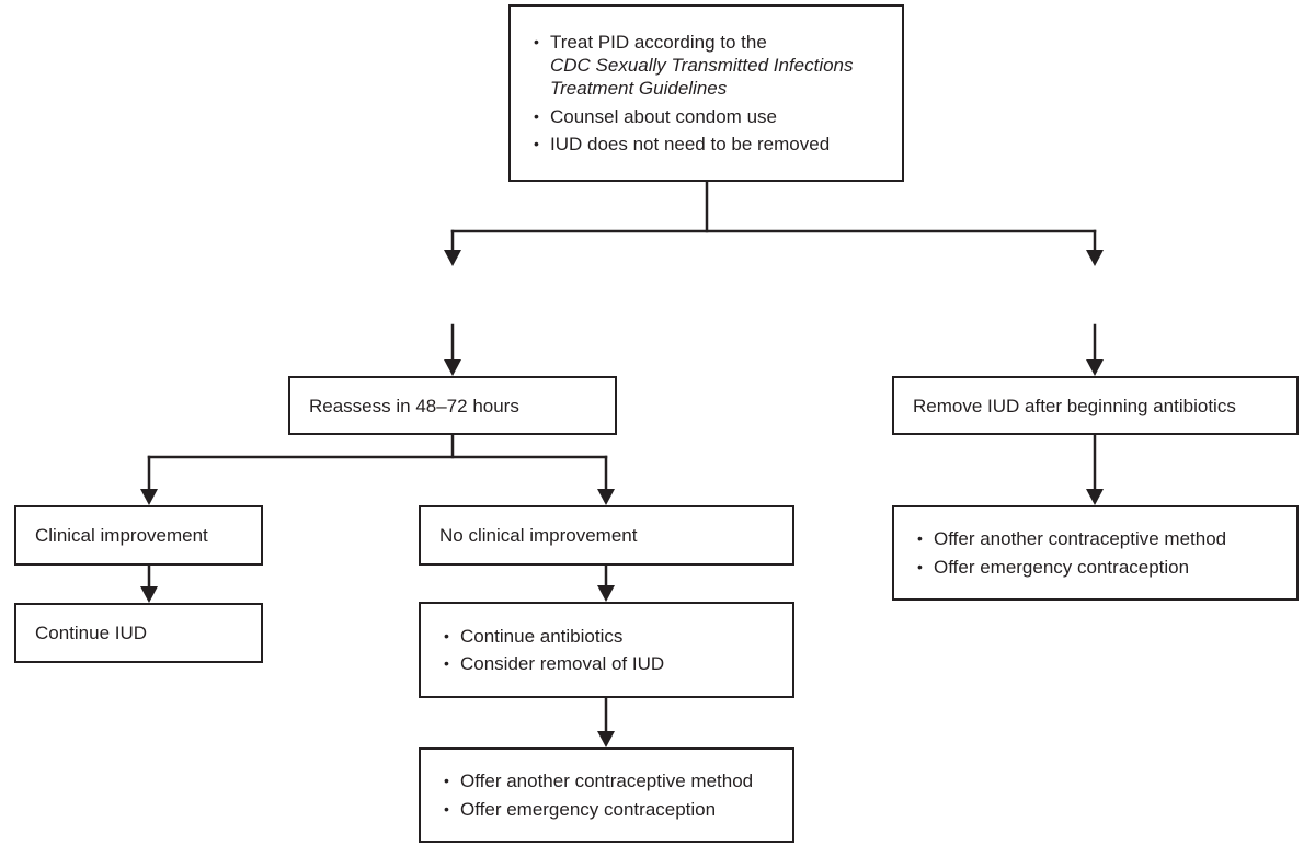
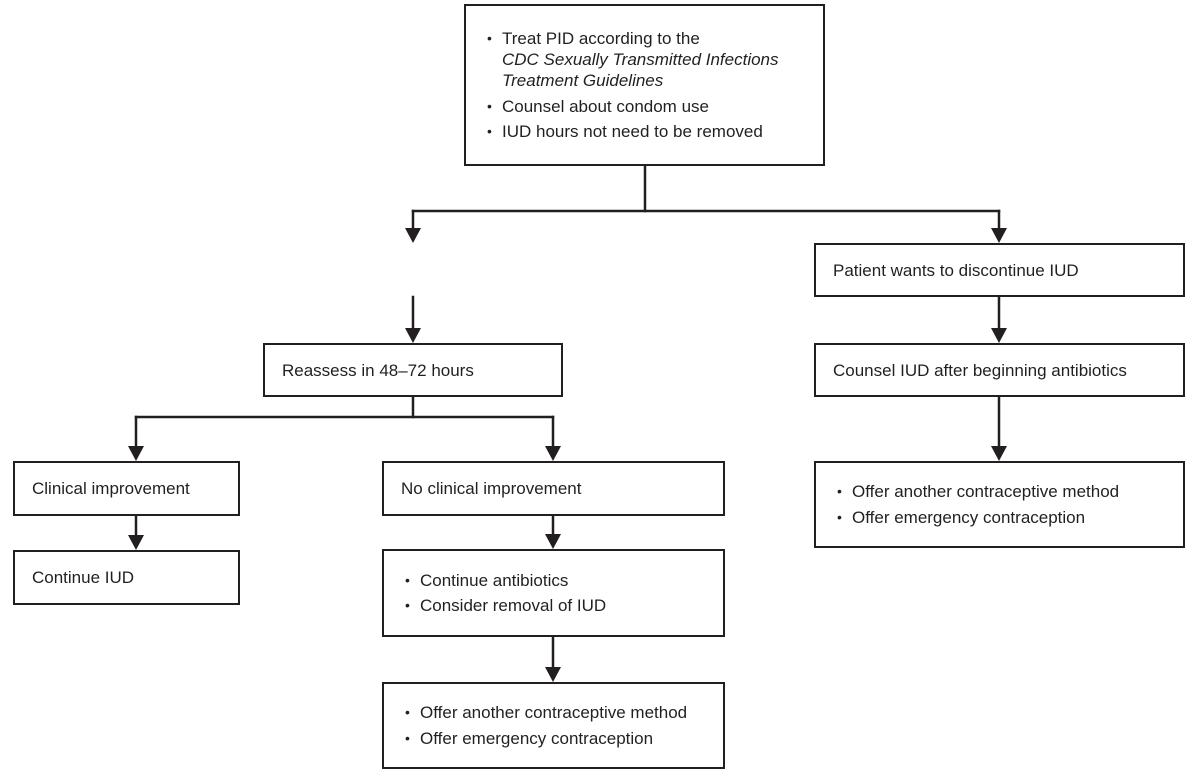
  •
  Treat PID according to the
  CDC Sexually Transmitted Infections Treatment Guidelines
  •
  Counsel about condom use
  •
- IUD does not need to be removed
+ IUD hours not need to be removed
  Reassess in 48–72 hours
  Clinical improvement
  Continue IUD
  No clinical improvement
  •
  Continue antibiotics
  •
  Consider removal of IUD
  •
  Offer another contraceptive method
  •
  Offer emergency contraception
+ Patient wants to discontinue IUD
- Remove IUD after beginning antibiotics
+ Counsel IUD after beginning antibiotics
  •
  Offer another contraceptive method
  •
  Offer emergency contraception
